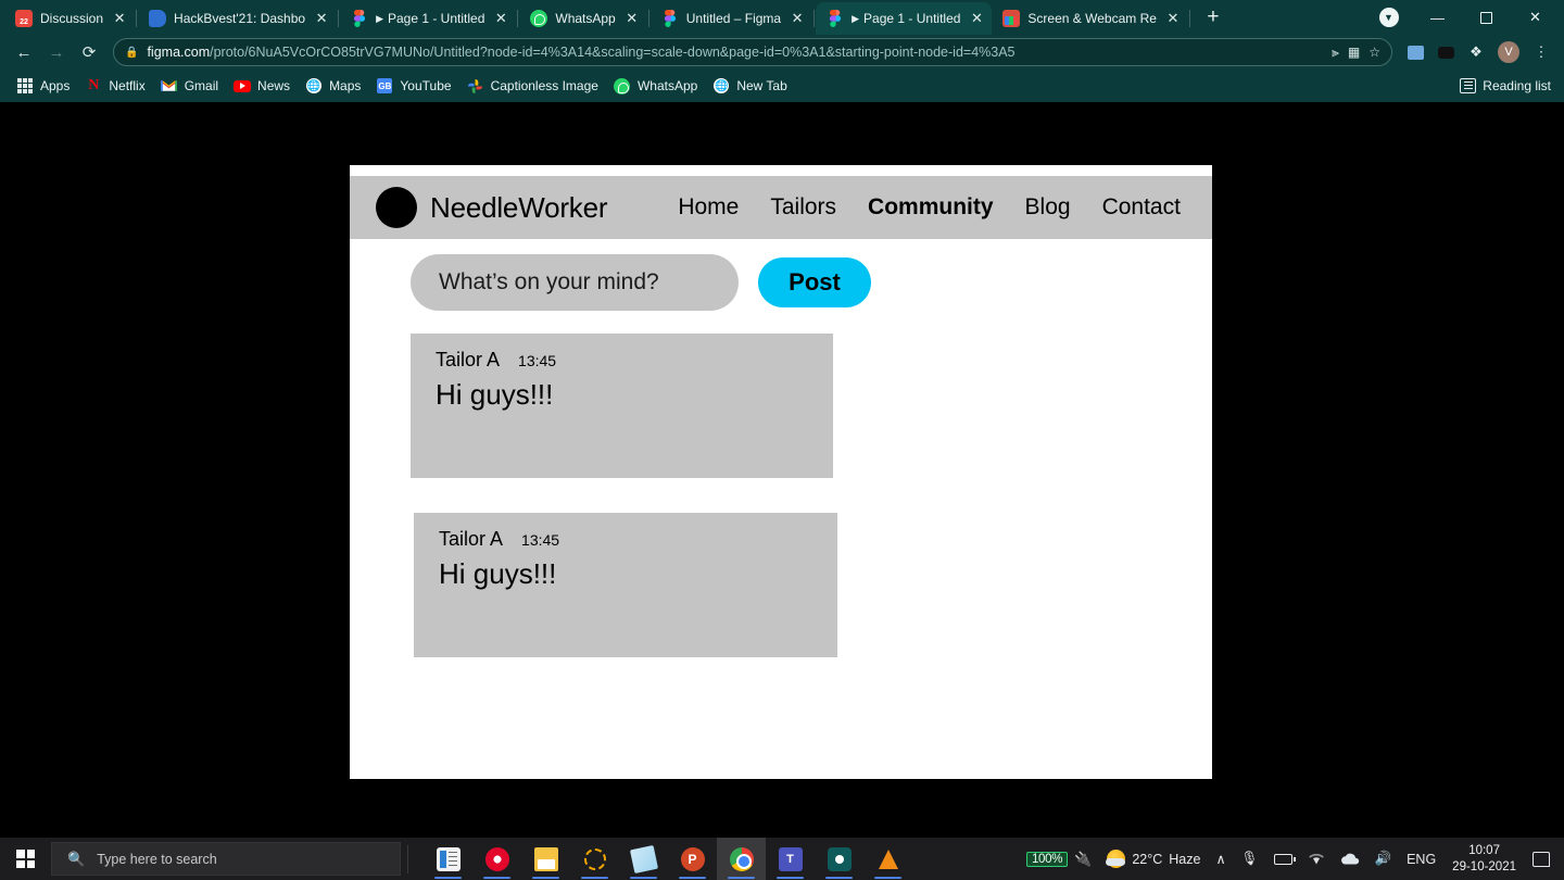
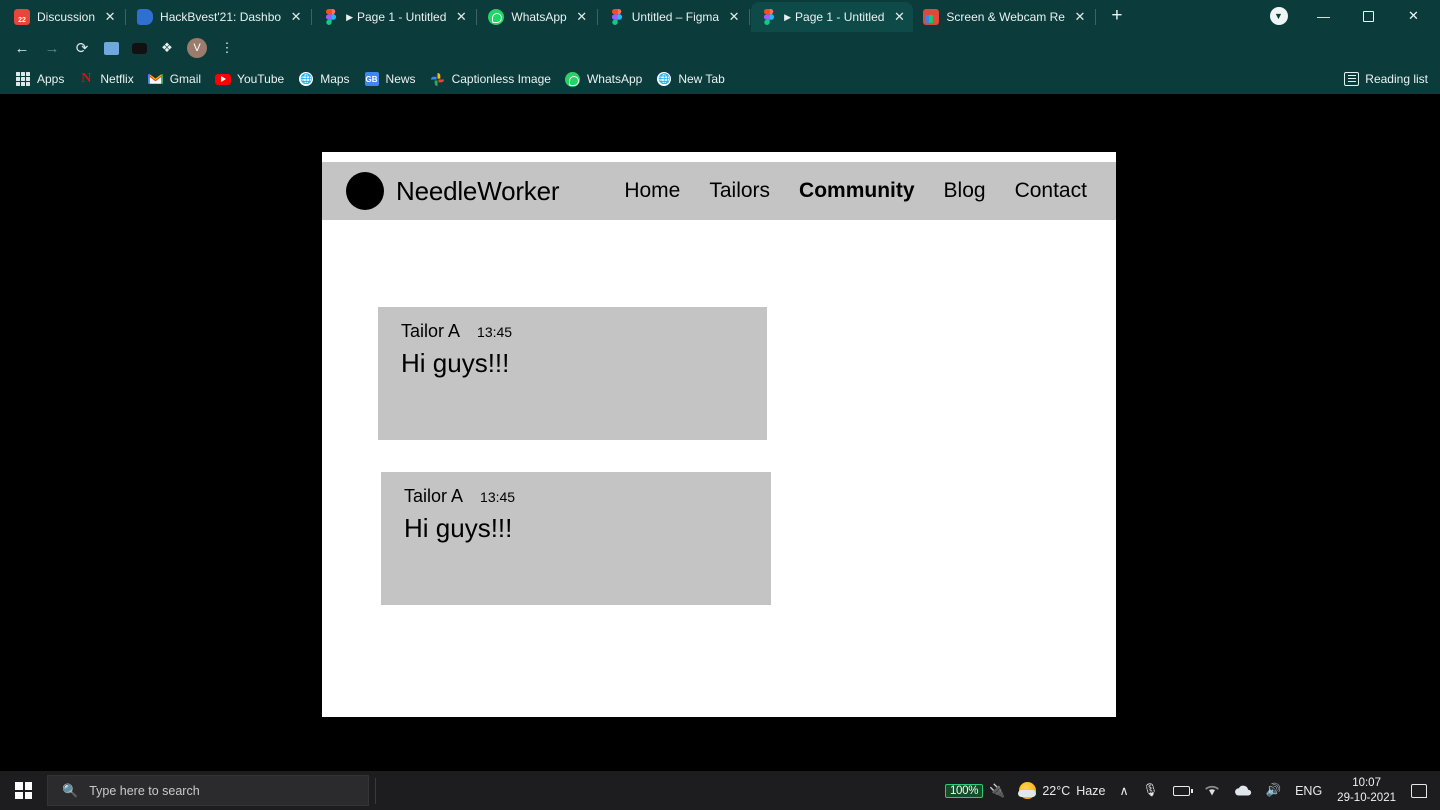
  Discussion
  ✕
  HackBvest'21: Dashbo
  ✕
  ▶
  Page 1 - Untitled
  ✕
  WhatsApp
  ✕
  Untitled – Figma
  ✕
  ▶
  Page 1 - Untitled
  ✕
  Screen & Webcam Re
  ✕
  +
  ▼
  —
  ✕
  ←
  →
  ⟳
- 🔒
- figma.com/proto/6NuA5VcOrCO85trVG7MUNo/Untitled?node-id=4%3A14&scaling=scale-down&page-id=0%3A1&starting-point-node-id=4%3A5
- ⫸
- ▦
- ☆
  ❖
  V
  ⋮
  Apps
  N
  Netflix
  Gmail
- News
+ YouTube
  🌐
  Maps
  GB
- YouTube
+ News
  Captionless Image
  WhatsApp
  🌐
  New Tab
  Reading list
  NeedleWorker
  Home
  Tailors
  Community
  Blog
  Contact
- What’s on your mind?
- Post
  Tailor A
  13:45
  Hi guys!!!
  Tailor A
  13:45
  Hi guys!!!
  🔍
  Type here to search
- P
- T
  100%
  🔌
  22°C
  Haze
  ∧
  🎙
  🔊
  ENG
  10:07
  29-10-2021
